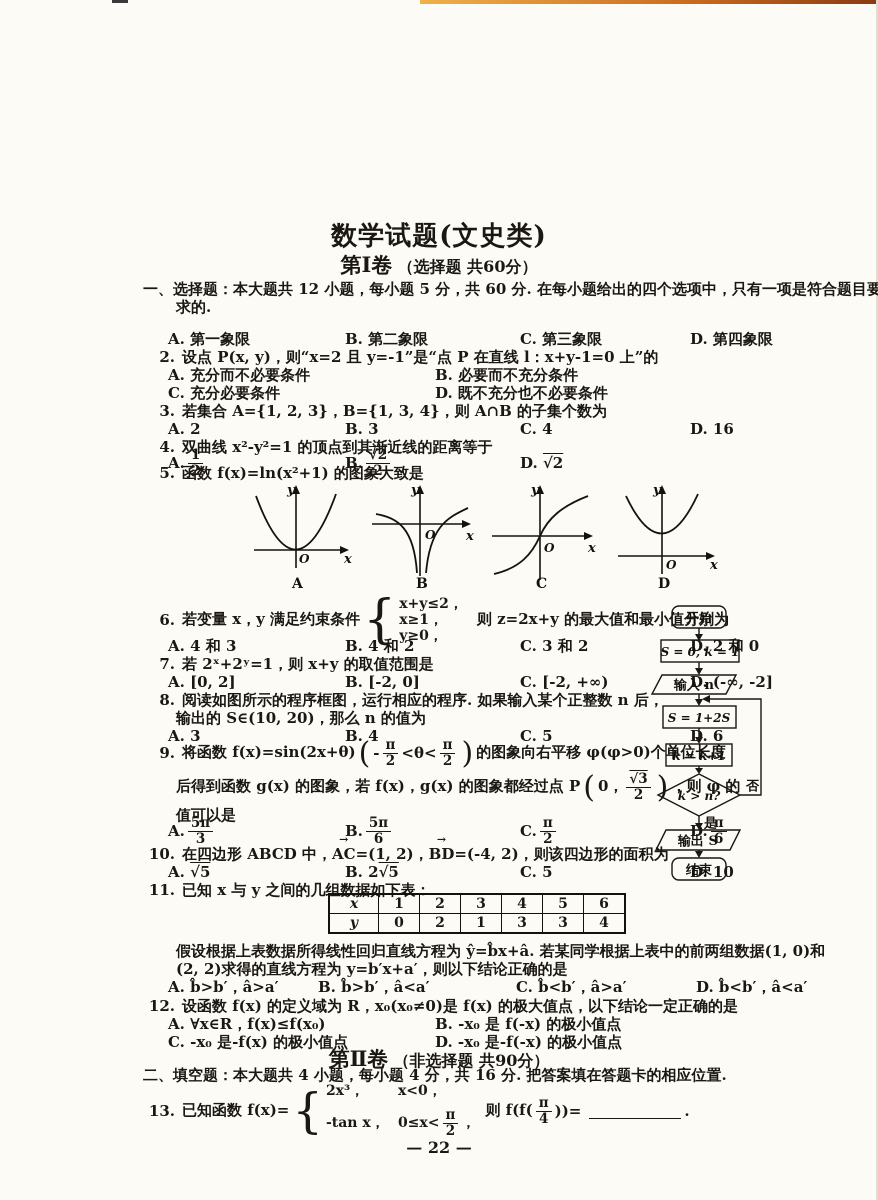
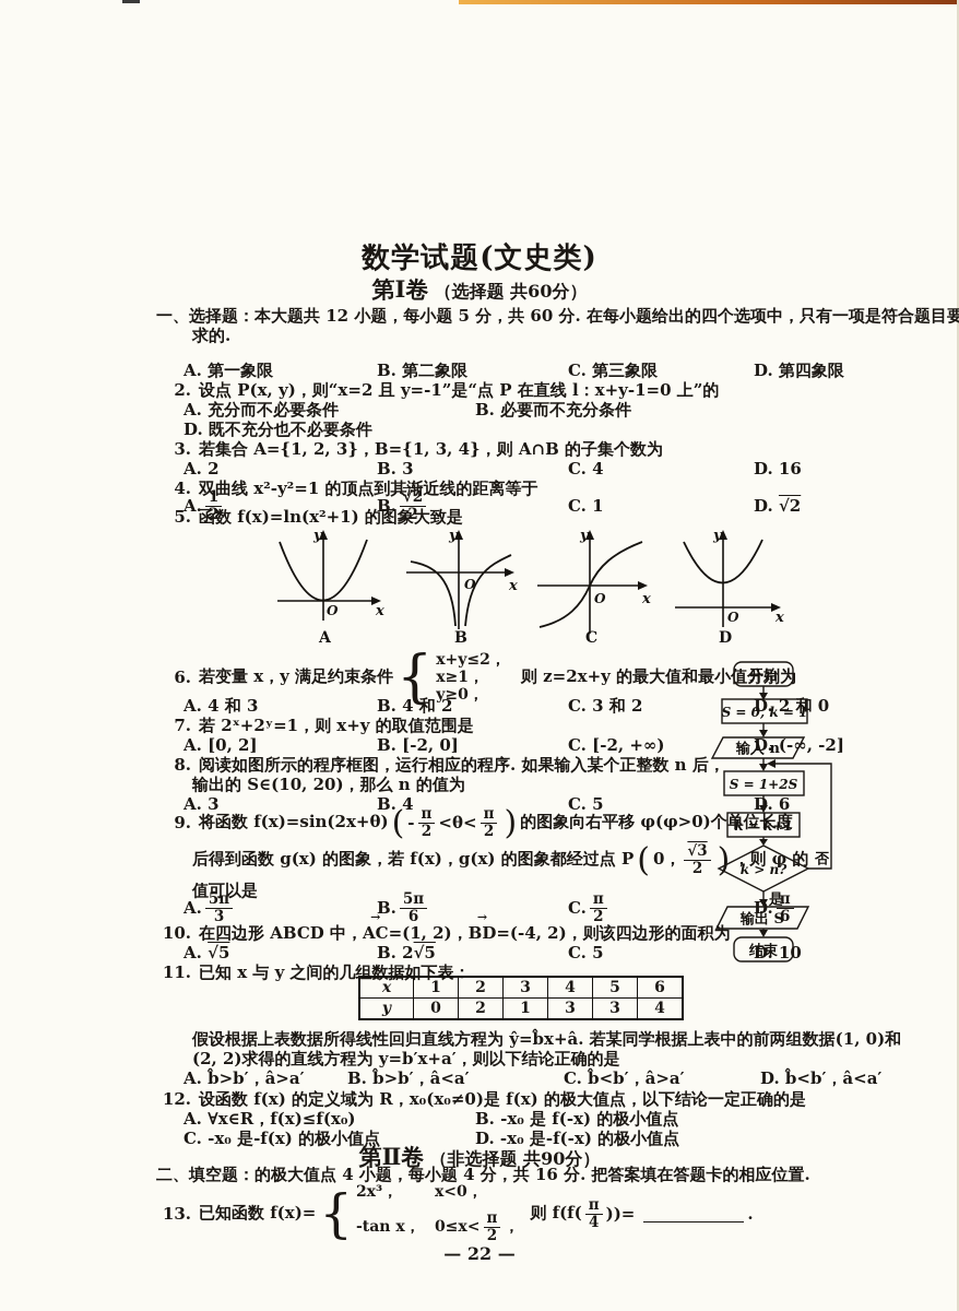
  数学试题(文史类)
  第Ⅰ卷 （选择题 共60分）
  一、选择题：本大题共 12 小题，每小题 5 分，共 60 分. 在每小题给出的四个选项中，只有一项是符合题目要
  求的.
  A. 第一象限
  B. 第二象限
  C. 第三象限
  D. 第四象限
  2. 设点 P(x, y)，则“x=2 且 y=-1”是“点 P 在直线 l：x+y-1=0 上”的
  A. 充分而不必要条件
  B. 必要而不充分条件
- C. 充分必要条件
  D. 既不充分也不必要条件
  3. 若集合 A={1, 2, 3}，B={1, 3, 4}，则 A∩B 的子集个数为
  A. 2
  B. 3
  C. 4
  D. 16
  4. 双曲线 x²-y²=1 的顶点到其渐近线的距离等于
  A.
  1
  2
  B.
  √2
  2
+ C. 1
  D.
  √2
  5. 函数 f(x)=ln(x²+1) 的图象大致是
  y
  x
  O
  A
  y
  x
  O
  B
  y
  x
  O
  C
  y
  x
  O
  D
  6.
  若变量 x，y 满足约束条件
  {
  x+y≤2，
  x≥1，
  y≥0，
  则 z=2x+y 的最大值和最小值分别为
  A. 4 和 3
  B. 4 和 2
  C. 3 和 2
  D. 2 和 0
  7. 若 2ˣ+2ʸ=1，则 x+y 的取值范围是
  A. [0, 2]
  B. [-2, 0]
  C. [-2, +∞)
  D. (-, -2]
  8. 阅读如图所示的程序框图，运行相应的程序. 如果输入某个正整数 n 后，
  输出的 S∈(10, 20)，那么 n 的值为
  A. 3
  B. 4
  C. 5
  D. 6
  9.
  将函数 f(x)=sin(2x+θ)
  (
  -
  π
  2
  <θ<
  π
  2
  )
  的图象向右平移 φ(φ>0)个单位长度
  后得到函数 g(x) 的图象，若 f(x)，g(x) 的图象都经过点 P
  (
  0，
  √3
  2
  )
  ，则 φ 的
  值可以是
  A.
  5π
  3
  B.
  5π
  6
  C.
  π
  2
  D.
  π
  6
  10. 在四边形 ABCD 中，
  →
  AC=(1, 2)，
  →
  BD=(-4, 2)，则该四边形的面积为
  A.
  √5
  B.
  2
  √5
  C. 5
  D. 10
  11. 已知 x 与 y 之间的几组数据如下表：
  x	1	2	3	4	5	6
  y	0	2	1	3	3	4
  假设根据上表数据所得线性回归直线方程为 ŷ=b̂x+â. 若某同学根据上表中的前两组数据(1, 0)和
  (2, 2)求得的直线方程为 y=b′x+a′，则以下结论正确的是
  A. b̂>b′，â>a′
  B. b̂>b′，â<a′
  C. b̂<b′，â>a′
  D. b̂<b′，â<a′
  12. 设函数 f(x) 的定义域为 R，x₀(x₀≠0)是 f(x) 的极大值点，以下结论一定正确的是
  A. ∀x∈R，f(x)≤f(x₀)
  B. -x₀ 是 f(-x) 的极小值点
  C. -x₀ 是-f(x) 的极小值点
  D. -x₀ 是-f(-x) 的极小值点
  第Ⅱ卷 （非选择题 共90分）
- 二、填空题：本大题共 4 小题，每小题 4 分，共 16 分. 把答案填在答题卡的相应位置.
+ 二、填空题：的极大值点 4 小题，每小题 4 分，共 16 分. 把答案填在答题卡的相应位置.
  13.
  已知函数 f(x)=
  {
  2x³，
  x<0，
  -tan x，
  0≤x<
  π
  2
  ，
  则 f(f(
  π
  4
  ))=
  .
  — 22 —
  开始
  S = 0, k = 1
  输入 n
  S = 1+2S
  k = k+1
  k > n?
  否
  是
  输出 S
  结束
